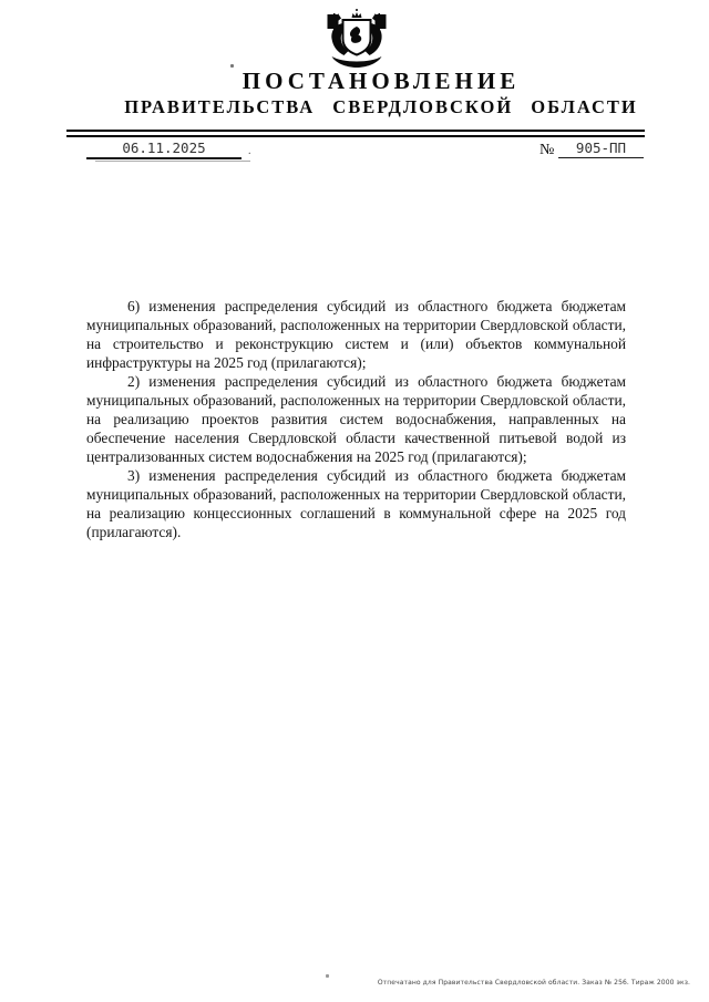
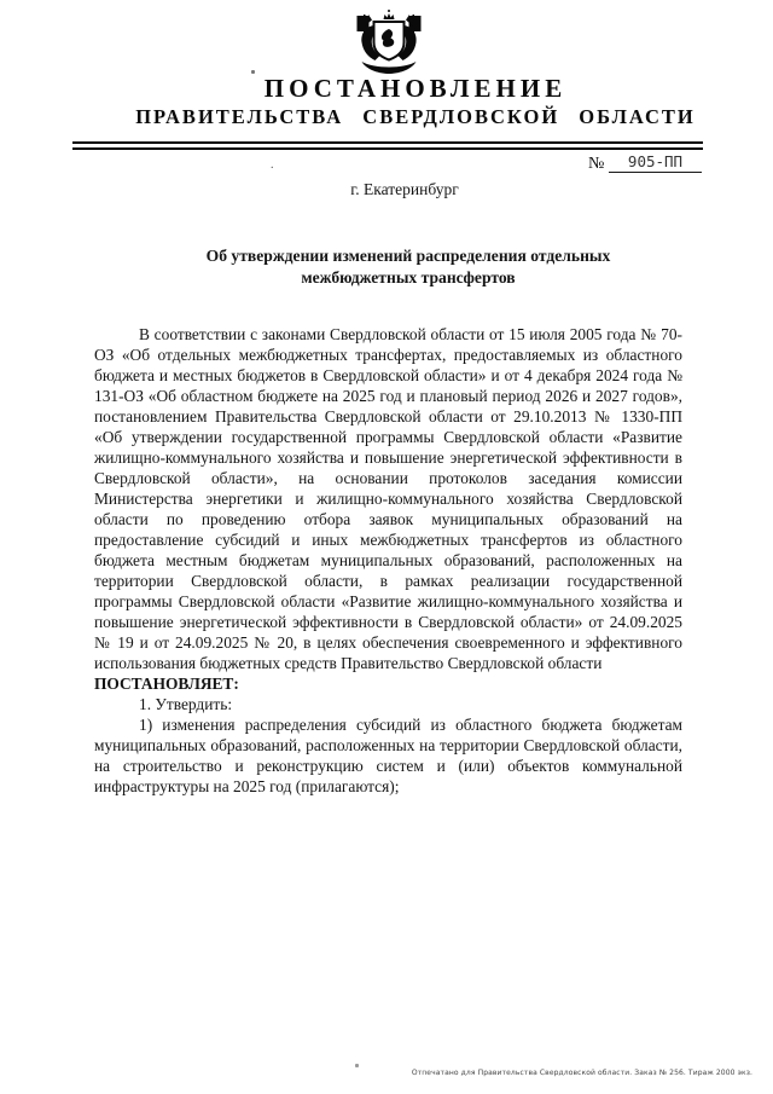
  ПОСТАНОВЛЕНИЕ
  ПРАВИТЕЛЬСТВА СВЕРДЛОВСКОЙ ОБЛАСТИ
- 06.11.2025
  .
  №
  905-ПП
+ г. Екатеринбург
+ Об утверждении изменений распределения отдельных межбюджетных трансфертов
+ В соответствии с законами Свердловской области от 15 июля 2005 года № 70-ОЗ «Об отдельных межбюджетных трансфертах, предоставляемых из областного бюджета и местных бюджетов в Свердловской области» и от 4 декабря 2024 года № 131-ОЗ «Об областном бюджете на 2025 год и плановый период 2026 и 2027 годов», постановлением Правительства Свердловской области от 29.10.2013 № 1330-ПП «Об утверждении государственной программы Свердловской области «Развитие жилищно-коммунального хозяйства и повышение энергетической эффективности в Свердловской области», на основании протоколов заседания комиссии Министерства энергетики и жилищно-коммунального хозяйства Свердловской области по проведению отбора заявок муниципальных образований на предоставление субсидий и иных межбюджетных трансфертов из областного бюджета местным бюджетам муниципальных образований, расположенных на территории Свердловской области, в рамках реализации государственной программы Свердловской области «Развитие жилищно-коммунального хозяйства и повышение энергетической эффективности в Свердловской области» от 24.09.2025 № 19 и от 24.09.2025 № 20, в целях обеспечения своевременного и эффективного использования бюджетных средств Правительство Свердловской области
+ ПОСТАНОВЛЯЕТ:
+ 1. Утвердить:
- 6) изменения распределения субсидий из областного бюджета бюджетам муниципальных образований, расположенных на территории Свердловской области, на строительство и реконструкцию систем и (или) объектов коммунальной инфраструктуры на 2025 год (прилагаются);
+ 1) изменения распределения субсидий из областного бюджета бюджетам муниципальных образований, расположенных на территории Свердловской области, на строительство и реконструкцию систем и (или) объектов коммунальной инфраструктуры на 2025 год (прилагаются);
- 2) изменения распределения субсидий из областного бюджета бюджетам муниципальных образований, расположенных на территории Свердловской области, на реализацию проектов развития систем водоснабжения, направленных на обеспечение населения Свердловской области качественной питьевой водой из централизованных систем водоснабжения на 2025 год (прилагаются);
- 3) изменения распределения субсидий из областного бюджета бюджетам муниципальных образований, расположенных на территории Свердловской области, на реализацию концессионных соглашений в коммунальной сфере на 2025 год (прилагаются).
